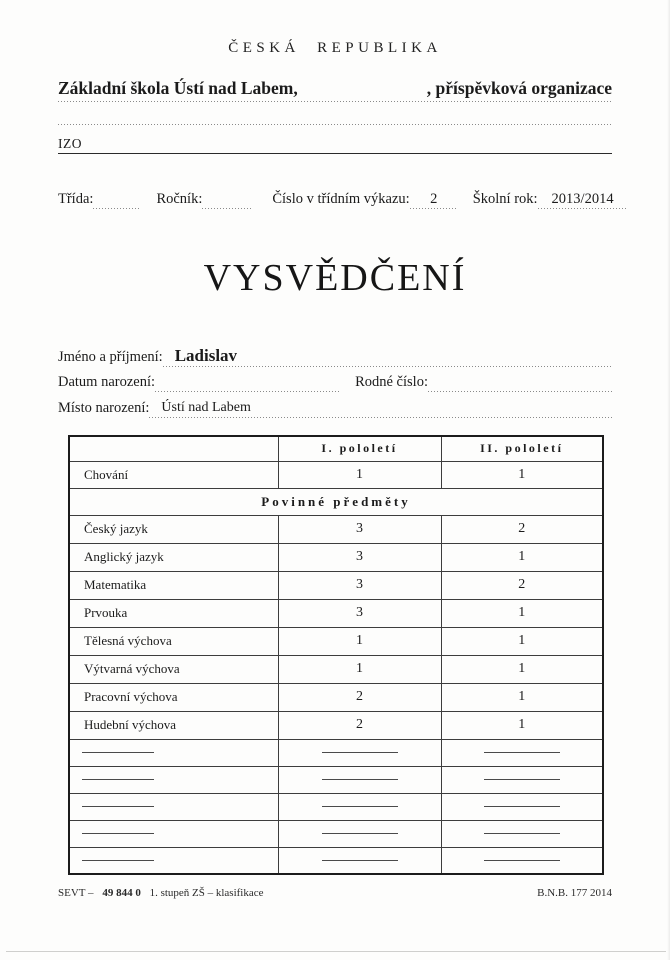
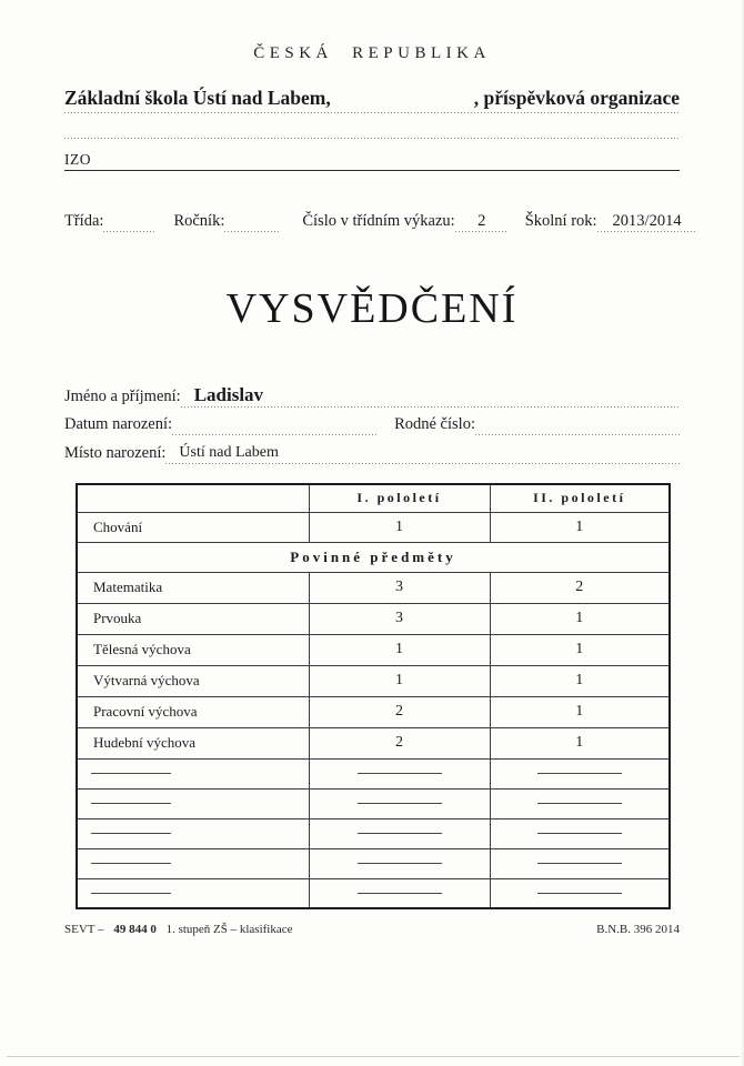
  ČESKÁ REPUBLIKA
  Základní škola Ústí nad Labem,
  , příspěvková organizace
  IZO
  Třída:
  Ročník:
  Číslo v třídním výkazu:
  2
  Školní rok:
  2013/2014
  VYSVĚDČENÍ
  Jméno a příjmení:
  Ladislav
  Datum narození:
  Rodné číslo:
  Místo narození:
  Ústí nad Labem
  	I. pololetí	II. pololetí
  Chování	1	1
  Povinné předměty
- Český jazyk	3	2
- Anglický jazyk	3	1
  Matematika	3	2
  Prvouka	3	1
  Tělesná výchova	1	1
  Výtvarná výchova	1	1
  Pracovní výchova	2	1
  Hudební výchova	2	1
  SEVT – 49 844 0 1. stupeň ZŠ – klasifikace
- B.N.B. 177 2014
+ B.N.B. 396 2014
